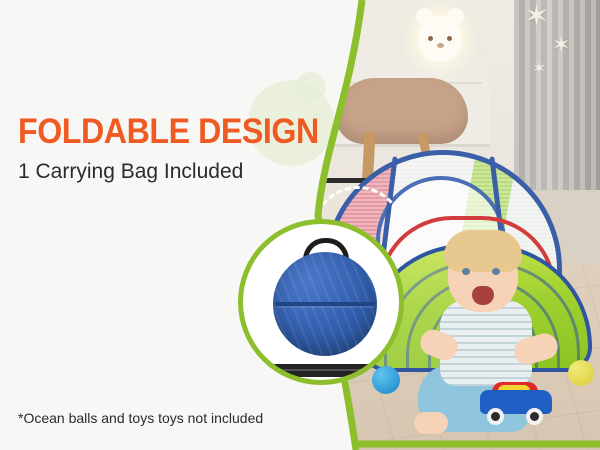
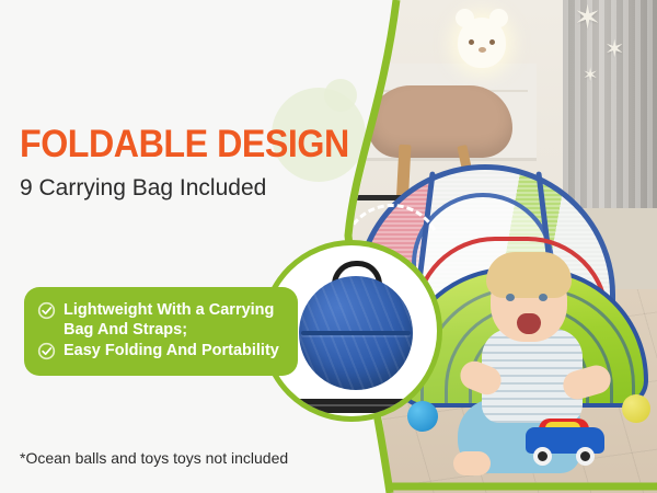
  ✶
  ✶
  ✶
  FOLDABLE DESIGN
- 1 Carrying Bag Included
+ 9 Carrying Bag Included
+ Lightweight With a Carrying Bag And Straps;
+ Easy Folding And Portability
  *Ocean balls and toys toys not included
